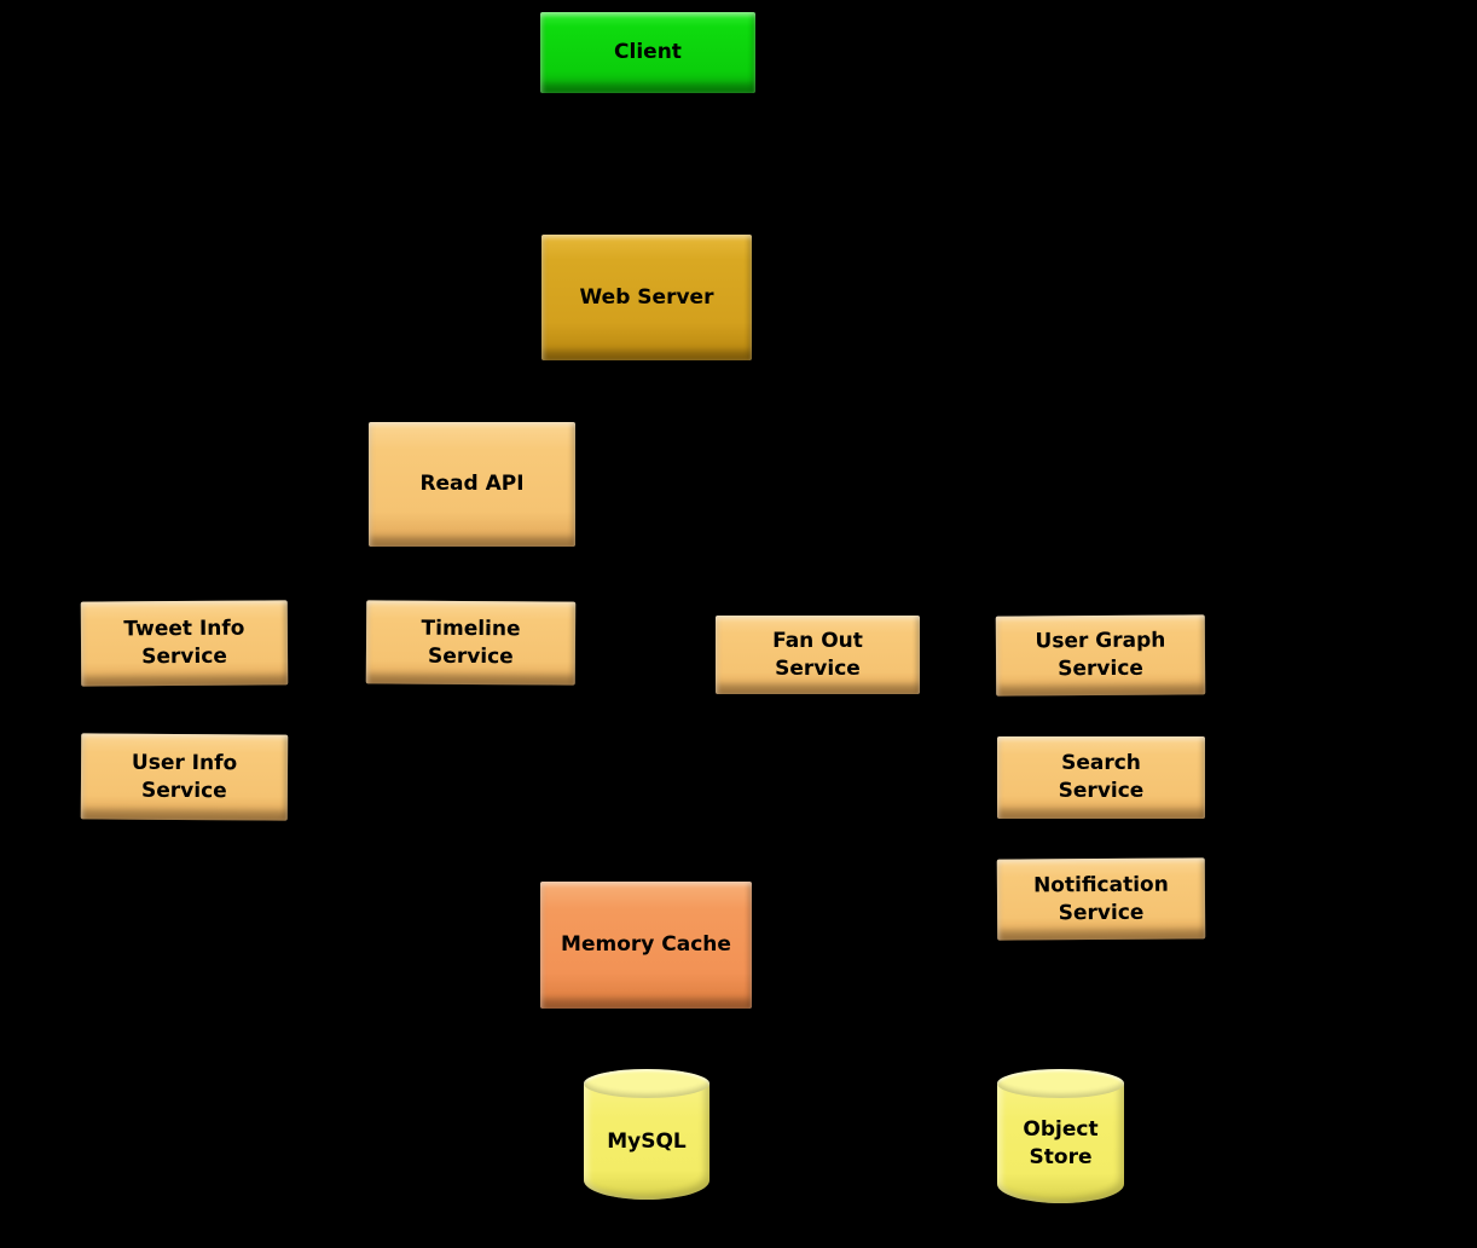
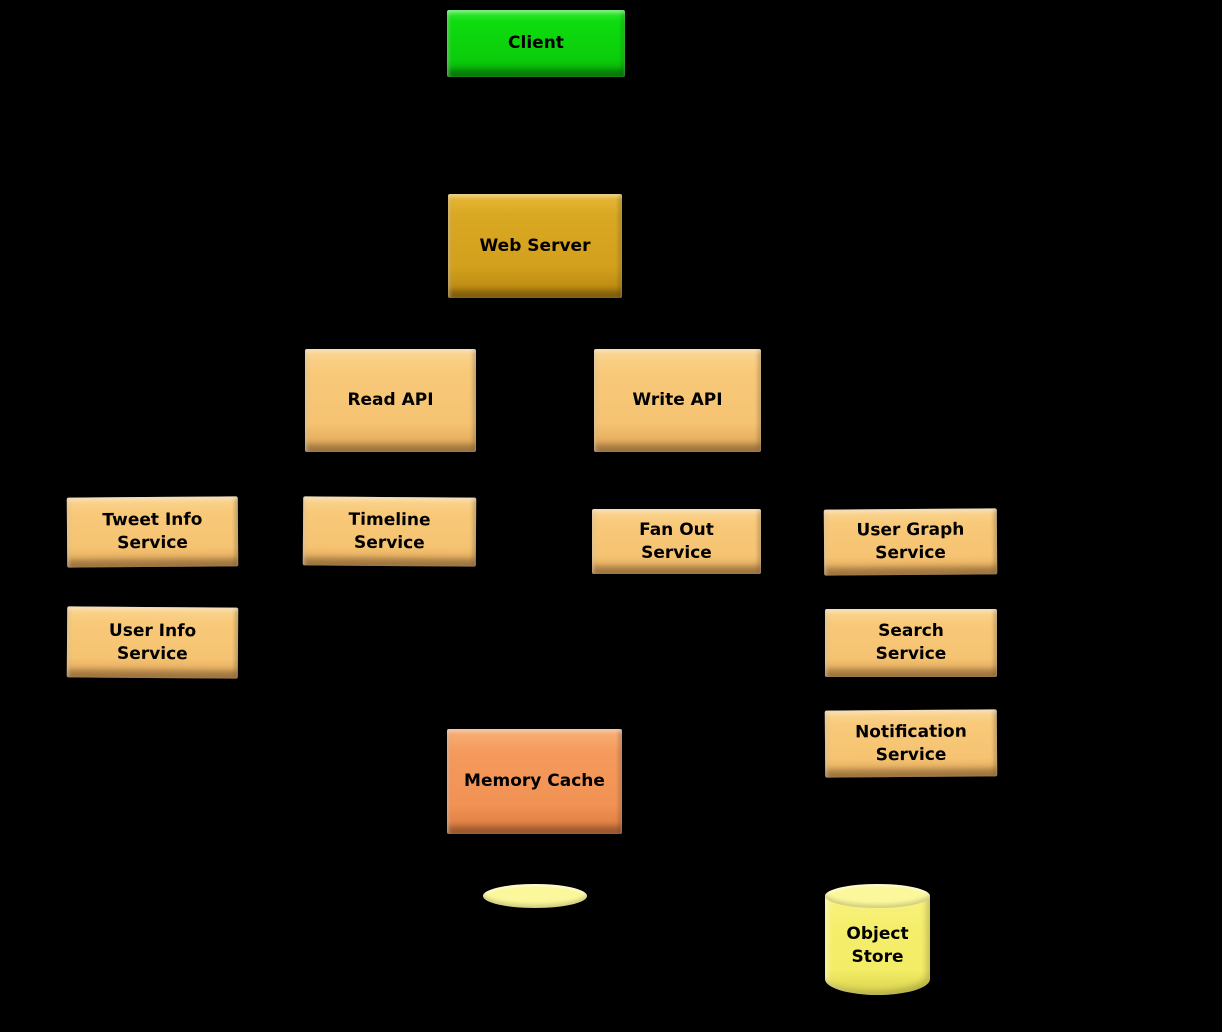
  Client
  Web Server
  Read API
+ Write API
  Tweet Info
  Service
  Timeline
  Service
  Fan Out
  Service
  User Graph
  Service
  User Info
  Service
  Search
  Service
  Notification
  Service
  Memory Cache
- MySQL
  Object
  Store
